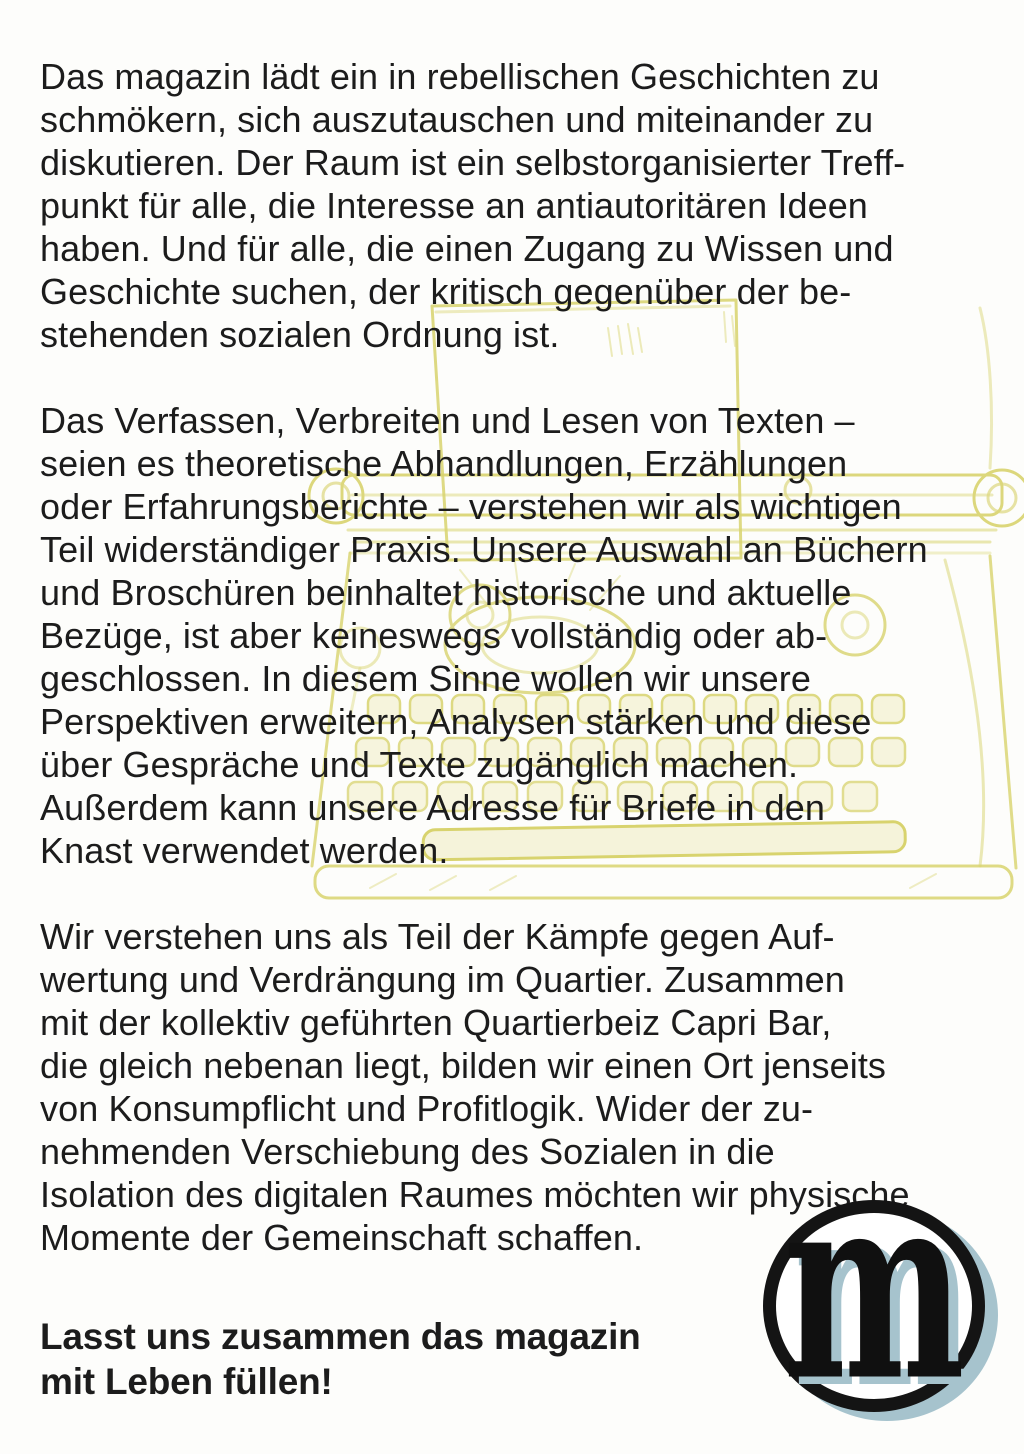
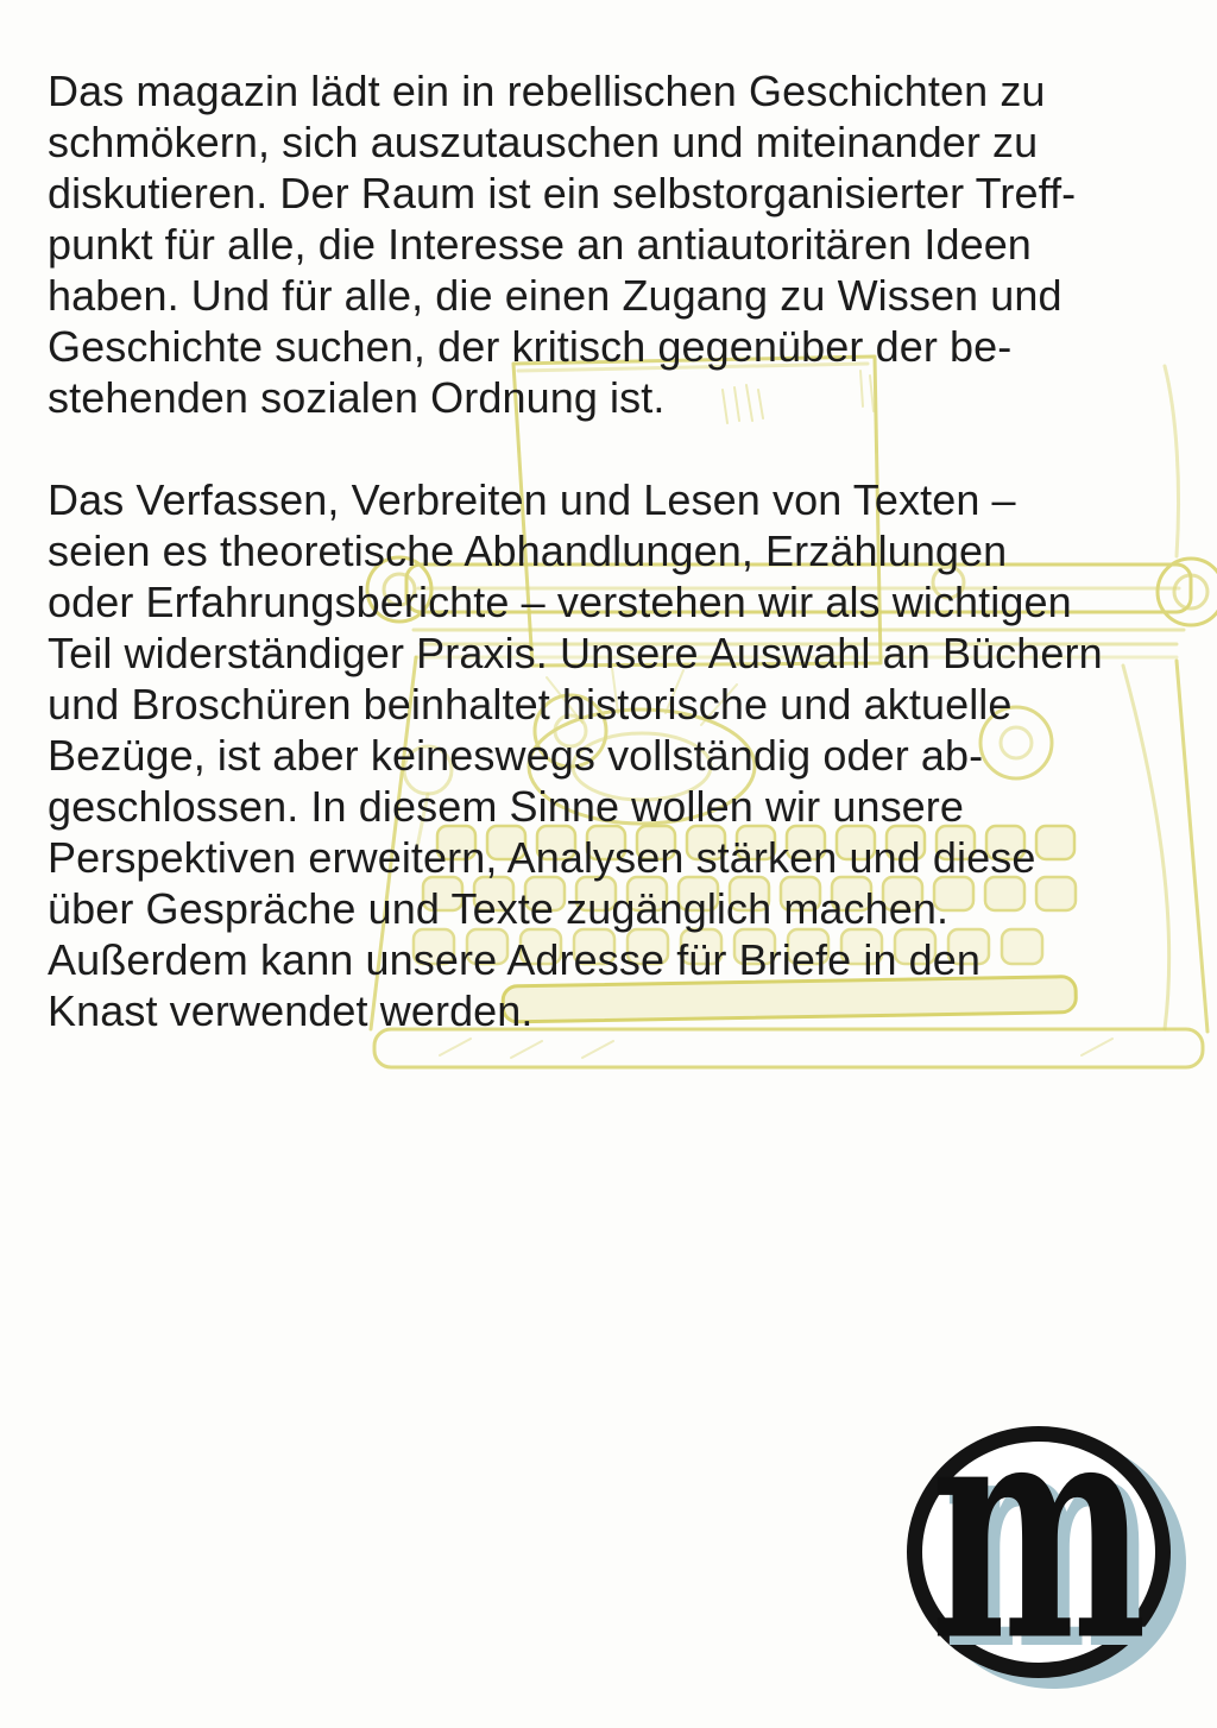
  Das magazin lädt ein in rebellischen Geschichten zu
  schmökern, sich auszutauschen und miteinander zu
  diskutieren. Der Raum ist ein selbstorganisierter Treff-
  punkt für alle, die Interesse an antiautoritären Ideen
  haben. Und für alle, die einen Zugang zu Wissen und
  Geschichte suchen, der kritisch gegenüber der be-
  stehenden sozialen Ordnung ist.
  Das Verfassen, Verbreiten und Lesen von Texten –
  seien es theoretische Abhandlungen, Erzählungen
  oder Erfahrungsberichte – verstehen wir als wichtigen
  Teil widerständiger Praxis. Unsere Auswahl an Büchern
  und Broschüren beinhaltet historische und aktuelle
  Bezüge, ist aber keineswegs vollständig oder ab-
  geschlossen. In diesem Sinne wollen wir unsere
  Perspektiven erweitern, Analysen stärken und diese
  über Gespräche und Texte zugänglich machen.
  Außerdem kann unsere Adresse für Briefe in den
  Knast verwendet werden.
- Wir verstehen uns als Teil der Kämpfe gegen Auf-
- wertung und Verdrängung im Quartier. Zusammen
- mit der kollektiv geführten Quartierbeiz Capri Bar,
- die gleich nebenan liegt, bilden wir einen Ort jenseits
- von Konsumpflicht und Profitlogik. Wider der zu-
- nehmenden Verschiebung des Sozialen in die
- Isolation des digitalen Raumes möchten wir physische
- Momente der Gemeinschaft schaffen.
- Lasst uns zusammen das magazin
- mit Leben füllen!
  m
